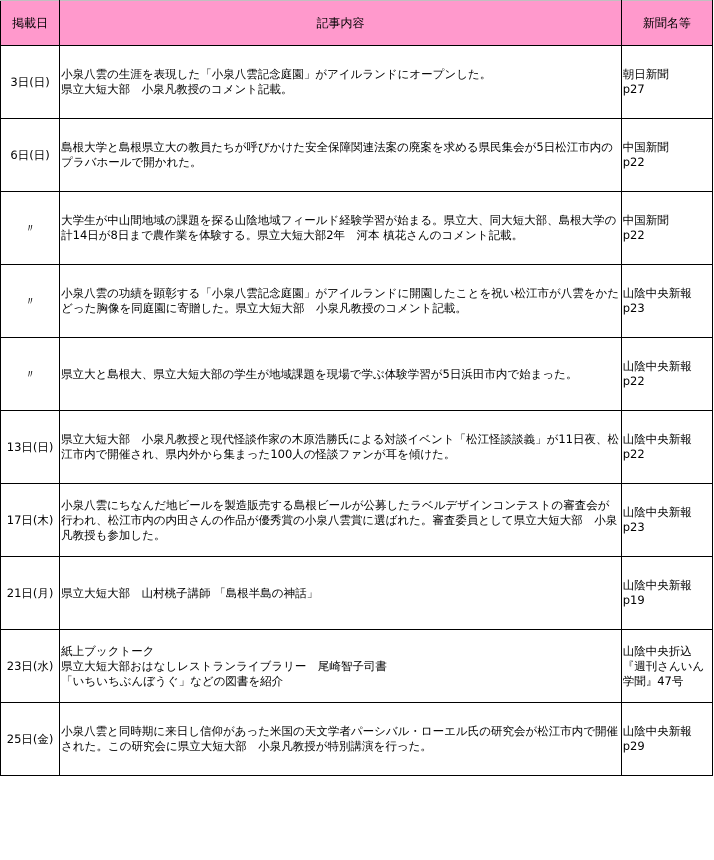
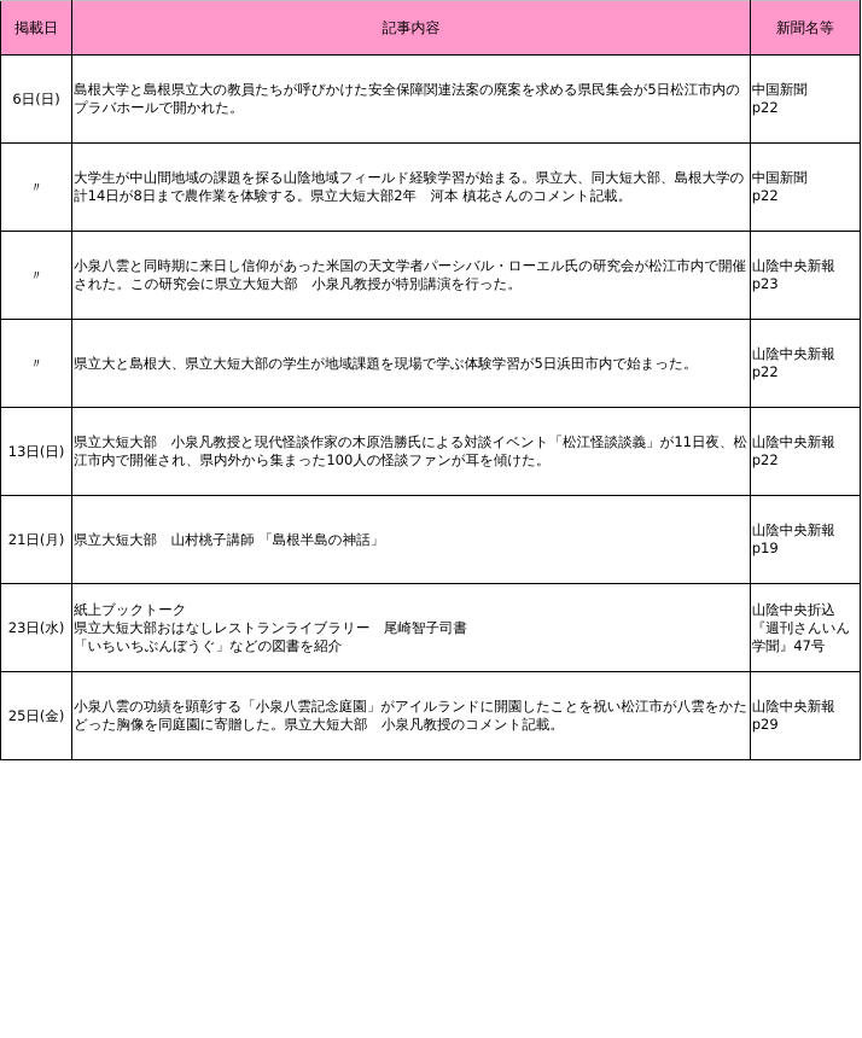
  掲載日	記事内容	新聞名等
- 3日(日)	小泉八雲の生涯を表現した「小泉八雲記念庭園」がアイルランドにオープンした。 県立大短大部 小泉凡教授のコメント記載。	朝日新聞 p27
  6日(日)	島根大学と島根県立大の教員たちが呼びかけた安全保障関連法案の廃案を求める県民集会が5日松江市内のプラバホールで開かれた。	中国新聞 p22
  〃	大学生が中山間地域の課題を探る山陰地域フィールド経験学習が始まる。県立大、同大短大部、島根大学の計14日が8日まで農作業を体験する。県立大短大部2年 河本 槙花さんのコメント記載。	中国新聞 p22
- 〃	小泉八雲の功績を顕彰する「小泉八雲記念庭園」がアイルランドに開園したことを祝い松江市が八雲をかたどった胸像を同庭園に寄贈した。県立大短大部 小泉凡教授のコメント記載。	山陰中央新報 p23
+ 〃	小泉八雲と同時期に来日し信仰があった米国の天文学者パーシバル・ローエル氏の研究会が松江市内で開催された。この研究会に県立大短大部 小泉凡教授が特別講演を行った。	山陰中央新報 p23
  〃	県立大と島根大、県立大短大部の学生が地域課題を現場で学ぶ体験学習が5日浜田市内で始まった。	山陰中央新報 p22
  13日(日)	県立大短大部 小泉凡教授と現代怪談作家の木原浩勝氏による対談イベント「松江怪談談義」が11日夜、松江市内で開催され、県内外から集まった100人の怪談ファンが耳を傾けた。	山陰中央新報 p22
- 17日(木)	小泉八雲にちなんだ地ビールを製造販売する島根ビールが公募したラベルデザインコンテストの審査会が行われ、松江市内の内田さんの作品が優秀賞の小泉八雲賞に選ばれた。審査委員として県立大短大部 小泉凡教授も参加した。	山陰中央新報 p23
  21日(月)	県立大短大部 山村桃子講師 「島根半島の神話」	山陰中央新報 p19
  23日(水)	紙上ブックトーク 県立大短大部おはなしレストランライブラリー 尾崎智子司書 「いちいちぶんぼうぐ」などの図書を紹介	山陰中央折込『週刊さんいん学聞』47号
- 25日(金)	小泉八雲と同時期に来日し信仰があった米国の天文学者パーシバル・ローエル氏の研究会が松江市内で開催された。この研究会に県立大短大部 小泉凡教授が特別講演を行った。	山陰中央新報 p29
+ 25日(金)	小泉八雲の功績を顕彰する「小泉八雲記念庭園」がアイルランドに開園したことを祝い松江市が八雲をかたどった胸像を同庭園に寄贈した。県立大短大部 小泉凡教授のコメント記載。	山陰中央新報 p29
